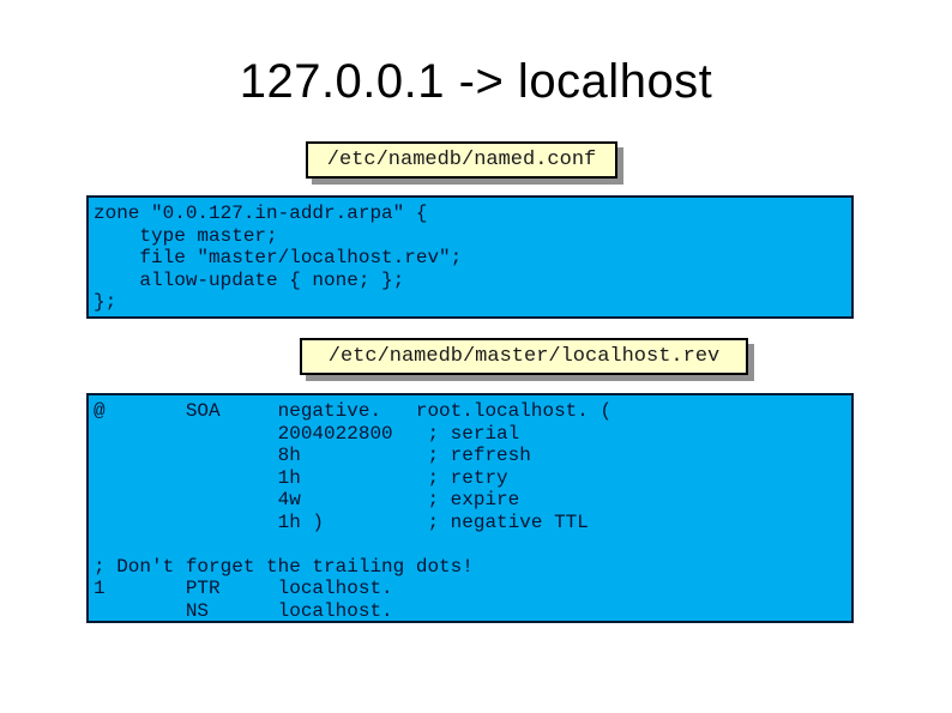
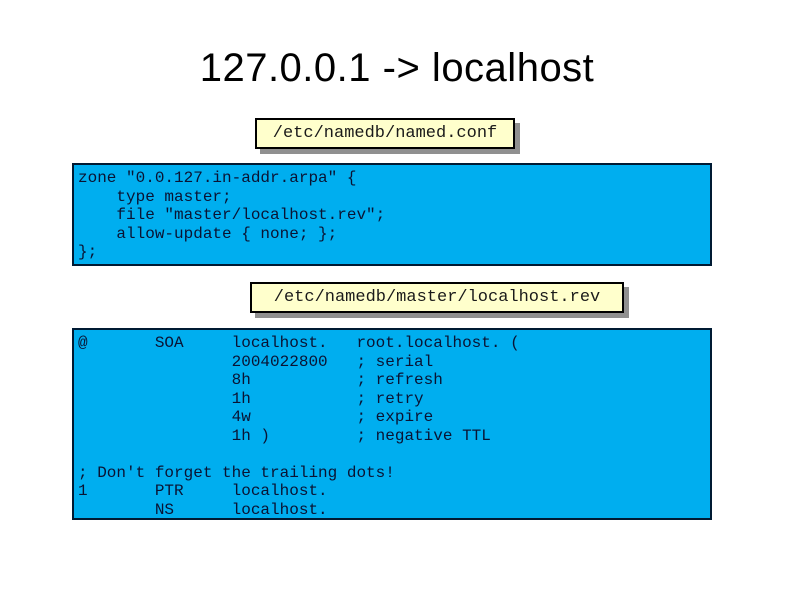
  127.0.0.1 -> localhost
  /etc/namedb/named.conf
  zone "0.0.127.in-addr.arpa" {
  type master;
  file "master/localhost.rev";
  allow-update { none; };
  };
  /etc/namedb/master/localhost.rev
- @ SOA negative. root.localhost. (
+ @ SOA localhost. root.localhost. (
  2004022800 ; serial
  8h ; refresh
  1h ; retry
  4w ; expire
  1h ) ; negative TTL
  ; Don't forget the trailing dots!
  1 PTR localhost.
  NS localhost.
